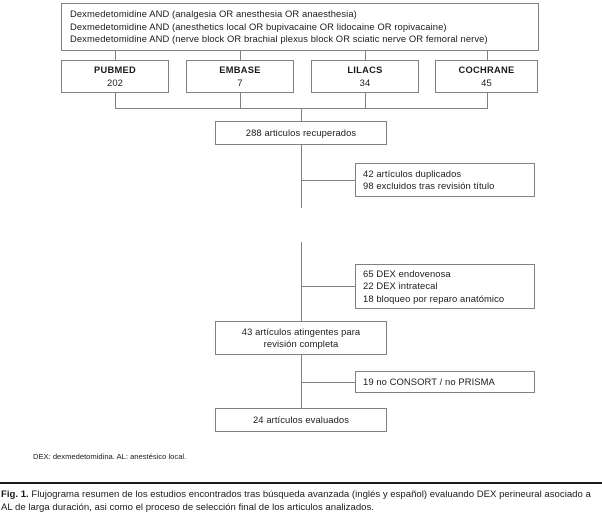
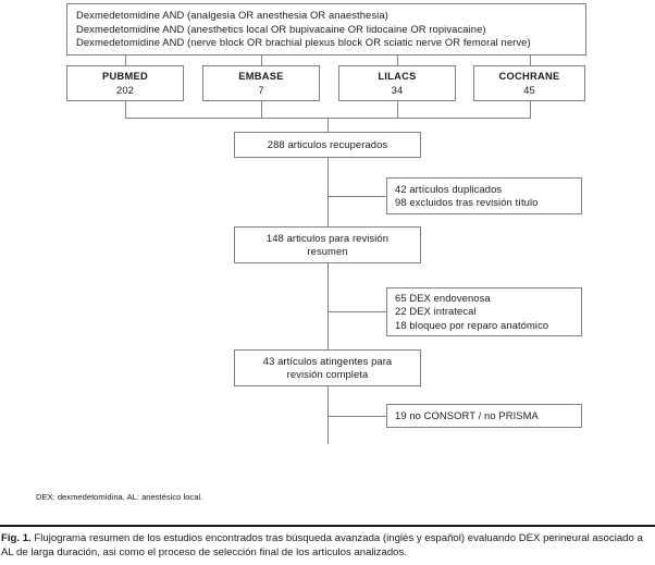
  Dexmedetomidine AND (analgesia OR anesthesia OR anaesthesia)
  Dexmedetomidine AND (anesthetics local OR bupivacaine OR lidocaine OR ropivacaine)
  Dexmedetomidine AND (nerve block OR brachial plexus block OR sciatic nerve OR femoral nerve)
  PUBMED
  202
  EMBASE
  7
  LILACS
  34
  COCHRANE
  45
  288 articulos recuperados
  42 artículos duplicados
  98 excluidos tras revisión título
+ 148 articulos para revisión
+ resumen
  65 DEX endovenosa
  22 DEX intratecal
  18 bloqueo por reparo anatómico
  43 artículos atingentes para
  revisión completa
  19 no CONSORT / no PRISMA
- 24 artículos evaluados
  DEX: dexmedetomidina. AL: anestésico local.
  Fig. 1. Flujograma resumen de los estudios encontrados tras búsqueda avanzada (inglés y español) evaluando DEX perineural asociado a AL de larga duración, asi como el proceso de selección final de los articulos analizados.
